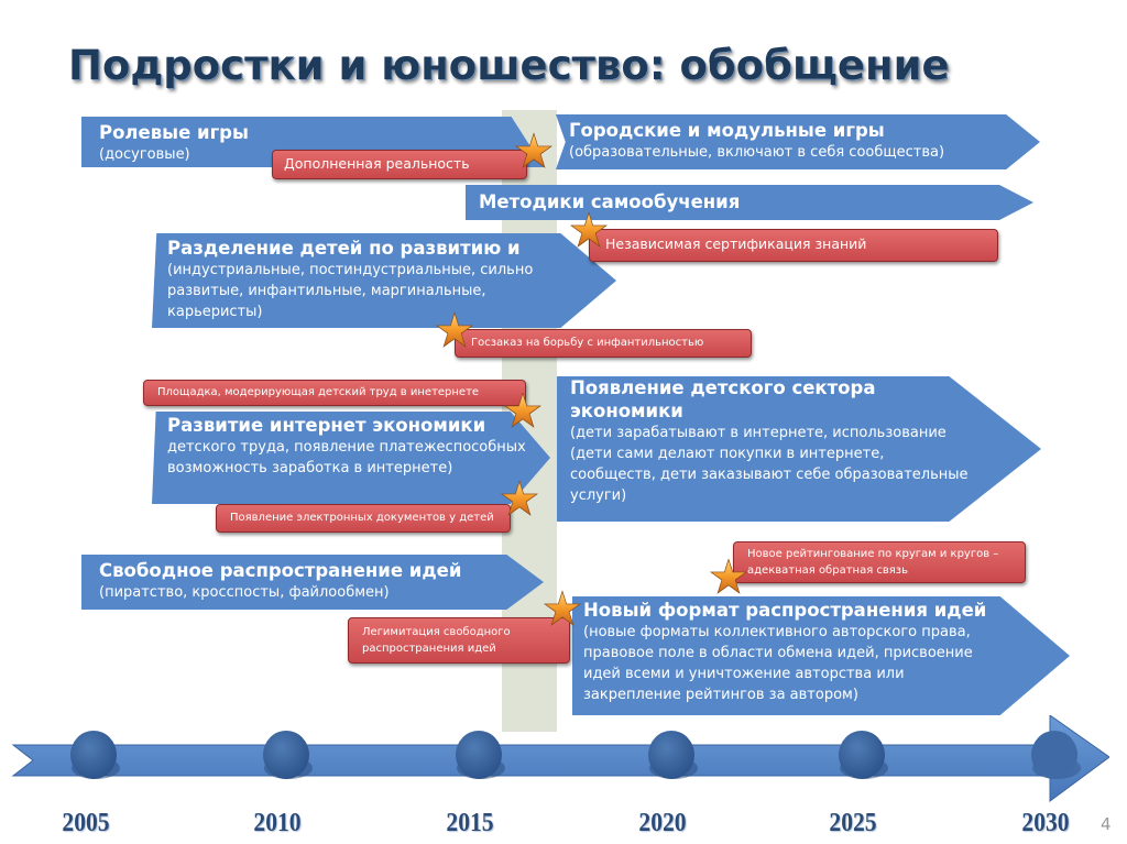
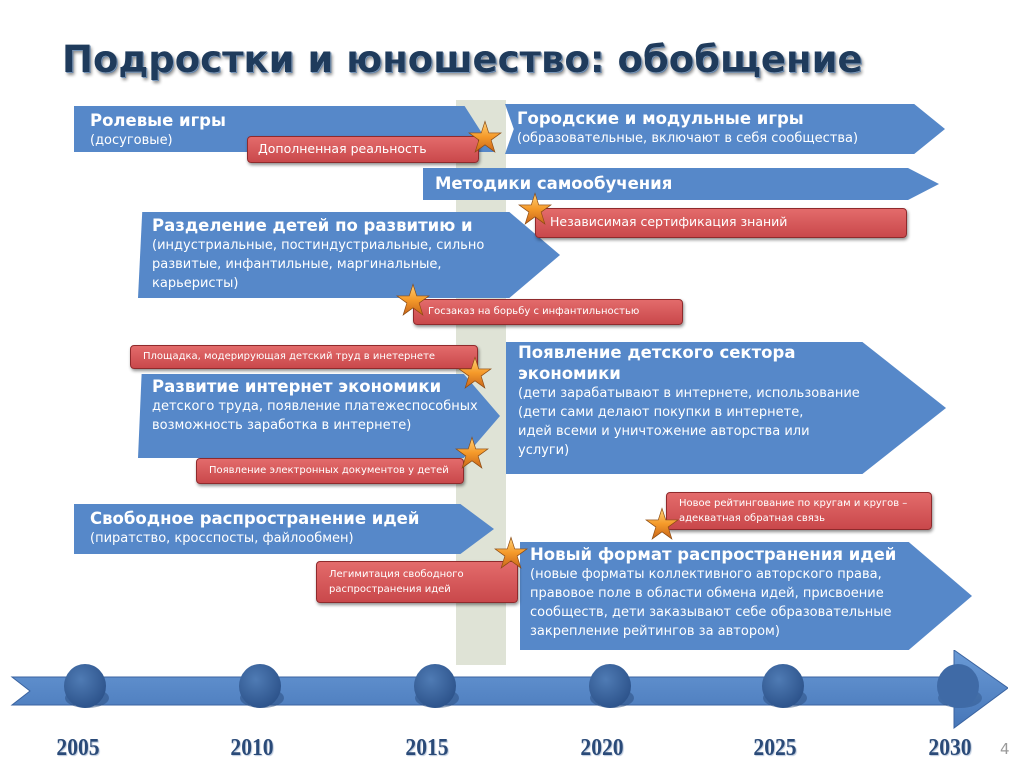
  Подростки и юношество: обобщение
  Ролевые игры
  (досуговые)
  Городские и модульные игры
  (образовательные, включают в себя сообщества)
  Методики самообучения
  Разделение детей по развитию и
  (индустриальные, постиндустриальные, сильно
  развитые, инфантильные, маргинальные,
  карьеристы)
  Развитие интернет экономики
  детского труда, появление платежеспособных
  возможность заработка в интернете)
  Появление детского сектора
  экономики
  (дети зарабатывают в интернете, использование
  (дети сами делают покупки в интернете,
- сообществ, дети заказывают себе образовательные
+ идей всеми и уничтожение авторства или
  услуги)
  Свободное распространение идей
  (пиратство, кросспосты, файлообмен)
  Новый формат распространения идей
  (новые форматы коллективного авторского права,
  правовое поле в области обмена идей, присвоение
- идей всеми и уничтожение авторства или
+ сообществ, дети заказывают себе образовательные
  закрепление рейтингов за автором)
  Дополненная реальность
  Независимая сертификация знаний
  Госзаказ на борьбу с инфантильностью
  Площадка, модерирующая детский труд в инетернете
  Появление электронных документов у детей
  Новое рейтингование по кругам и кругов –
  адекватная обратная связь
  Легимитация свободного
  распространения идей
  2005
  2010
  2015
  2020
  2025
  2030
  4
